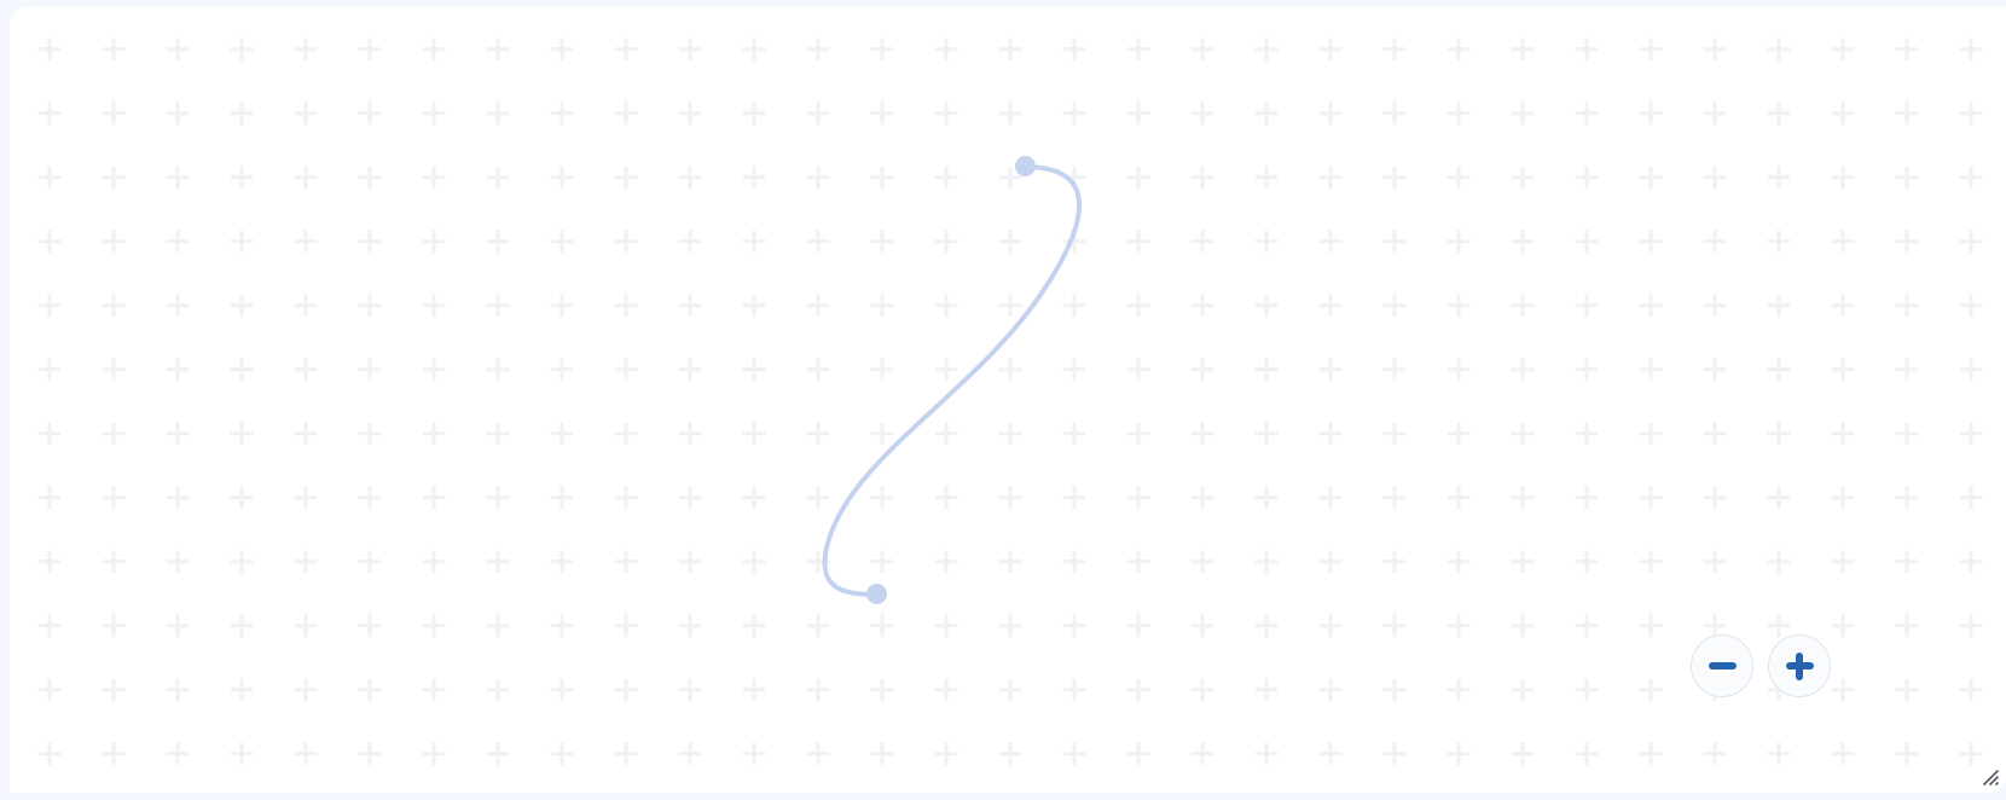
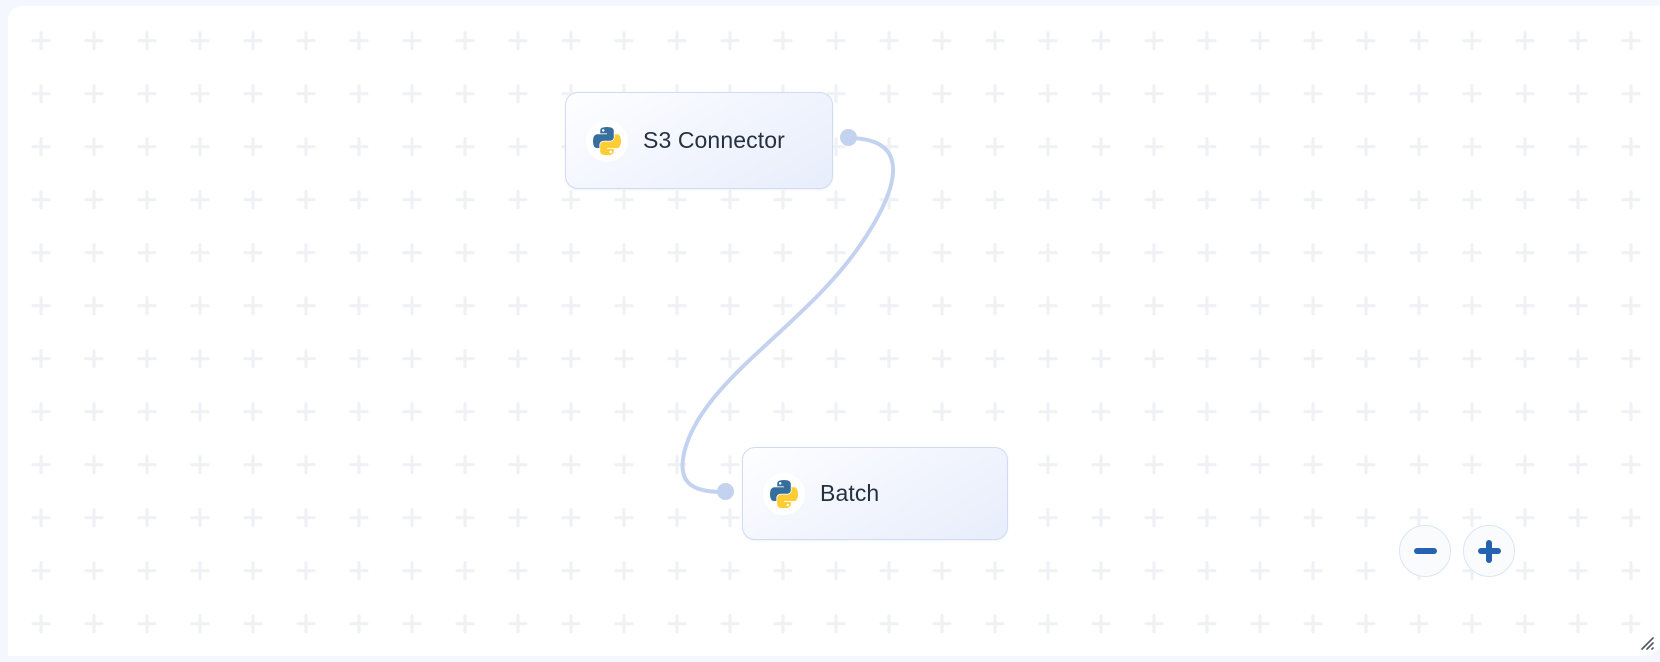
+ S3 Connector
+ Batch
